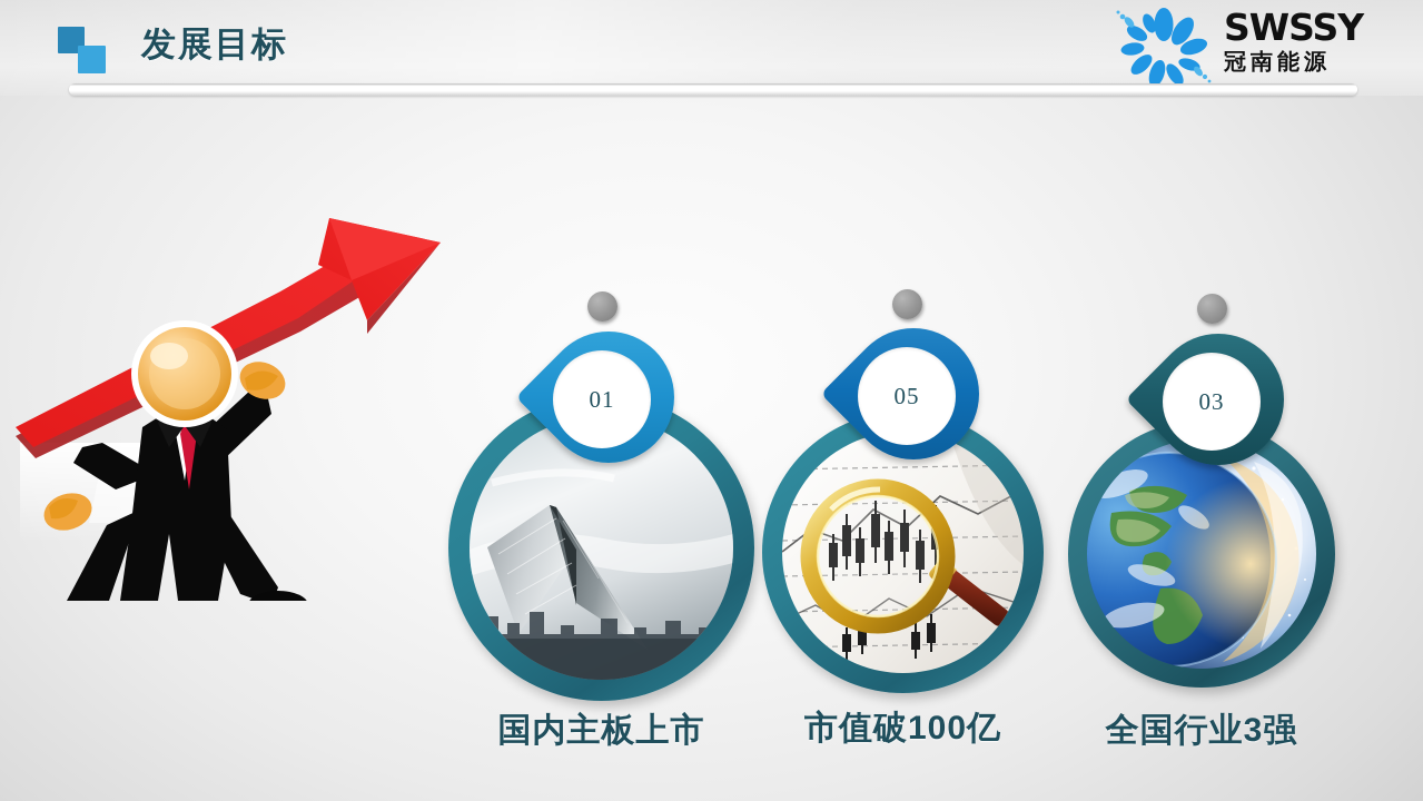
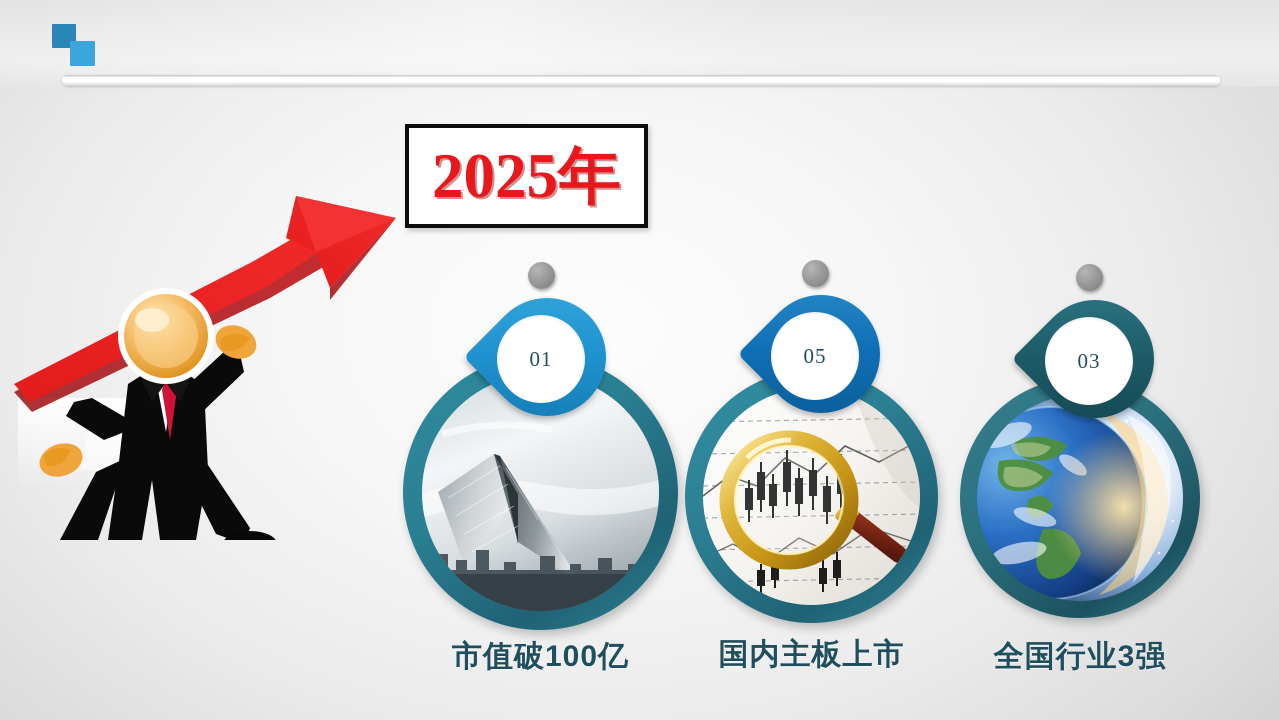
- 发展目标
- SWSSY
- 冠南能源
  01
- 国内主板上市
+ 市值破100亿
  05
- 市值破100亿
+ 国内主板上市
  03
  全国行业3强
+ 2025年
